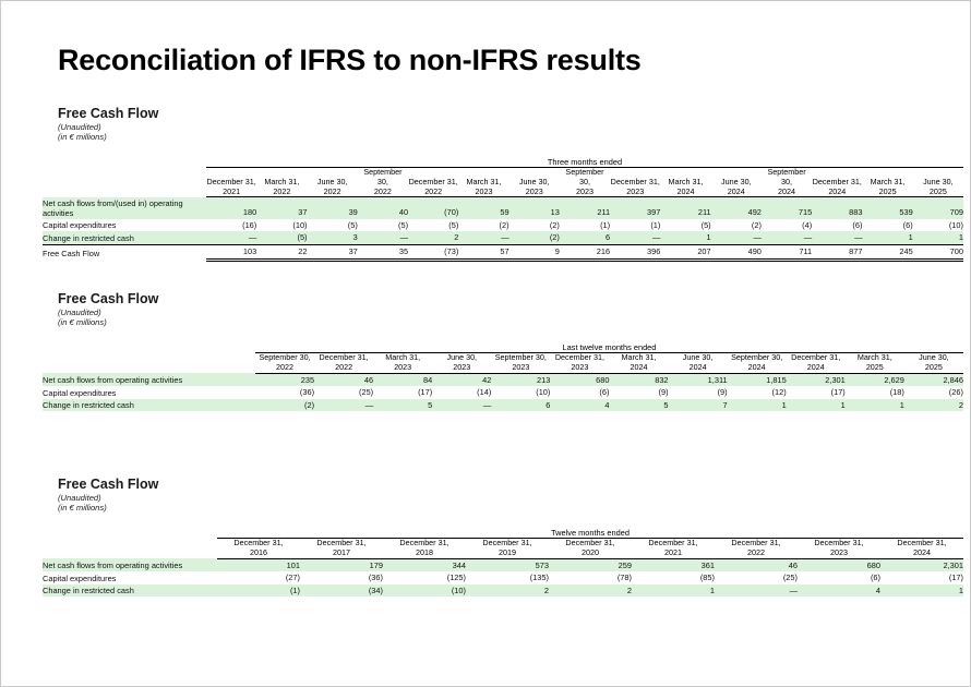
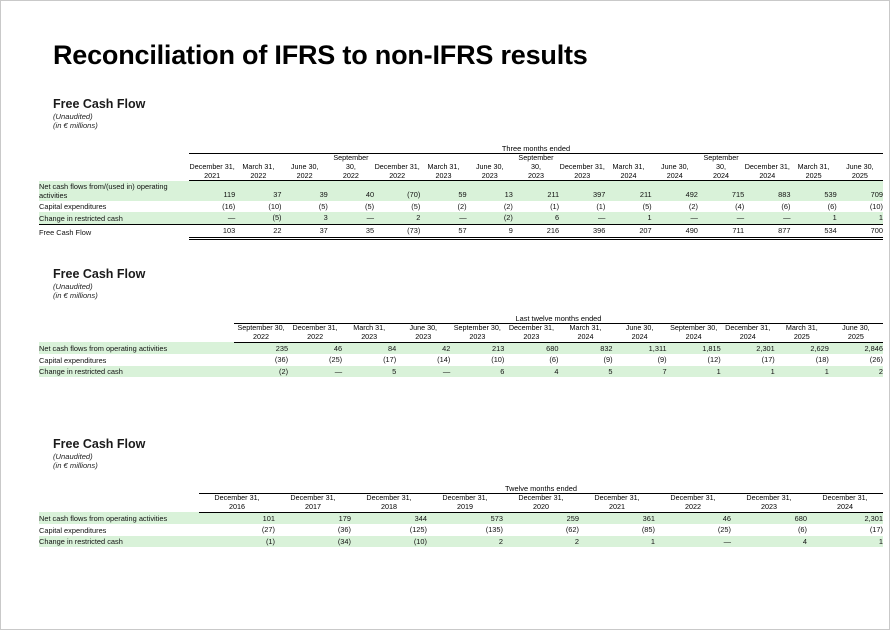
  Reconciliation of IFRS to non-IFRS results
  Free Cash Flow
  (Unaudited)
  (in € millions)
  	Three months ended
  	December 31,2021	March 31,2022	June 30,2022	September 30,2022	December 31,2022	March 31,2023	June 30,2023	September 30,2023	December 31,2023	March 31,2024	June 30,2024	September 30,2024	December 31,2024	March 31,2025	June 30,2025
- Net cash flows from/(used in) operating activities	180	37	39	40	(70)	59	13	211	397	211	492	715	883	539	709
+ Net cash flows from/(used in) operating activities	119	37	39	40	(70)	59	13	211	397	211	492	715	883	539	709
  Capital expenditures	(16)	(10)	(5)	(5)	(5)	(2)	(2)	(1)	(1)	(5)	(2)	(4)	(6)	(6)	(10)
  Change in restricted cash	—	(5)	3	—	2	—	(2)	6	—	1	—	—	—	1	1
- Free Cash Flow	103	22	37	35	(73)	57	9	216	396	207	490	711	877	245	700
+ Free Cash Flow	103	22	37	35	(73)	57	9	216	396	207	490	711	877	534	700
  Free Cash Flow
  (Unaudited)
  (in € millions)
  	Last twelve months ended
  	September 30,2022	December 31,2022	March 31,2023	June 30,2023	September 30,2023	December 31,2023	March 31,2024	June 30,2024	September 30,2024	December 31,2024	March 31,2025	June 30,2025
  Net cash flows from operating activities	235	46	84	42	213	680	832	1,311	1,815	2,301	2,629	2,846
  Capital expenditures	(36)	(25)	(17)	(14)	(10)	(6)	(9)	(9)	(12)	(17)	(18)	(26)
  Change in restricted cash	(2)	—	5	—	6	4	5	7	1	1	1	2
  Free Cash Flow
  (Unaudited)
  (in € millions)
  	Twelve months ended
  	December 31,2016	December 31,2017	December 31,2018	December 31,2019	December 31,2020	December 31,2021	December 31,2022	December 31,2023	December 31,2024
  Net cash flows from operating activities	101	179	344	573	259	361	46	680	2,301
- Capital expenditures	(27)	(36)	(125)	(135)	(78)	(85)	(25)	(6)	(17)
+ Capital expenditures	(27)	(36)	(125)	(135)	(62)	(85)	(25)	(6)	(17)
  Change in restricted cash	(1)	(34)	(10)	2	2	1	—	4	1
